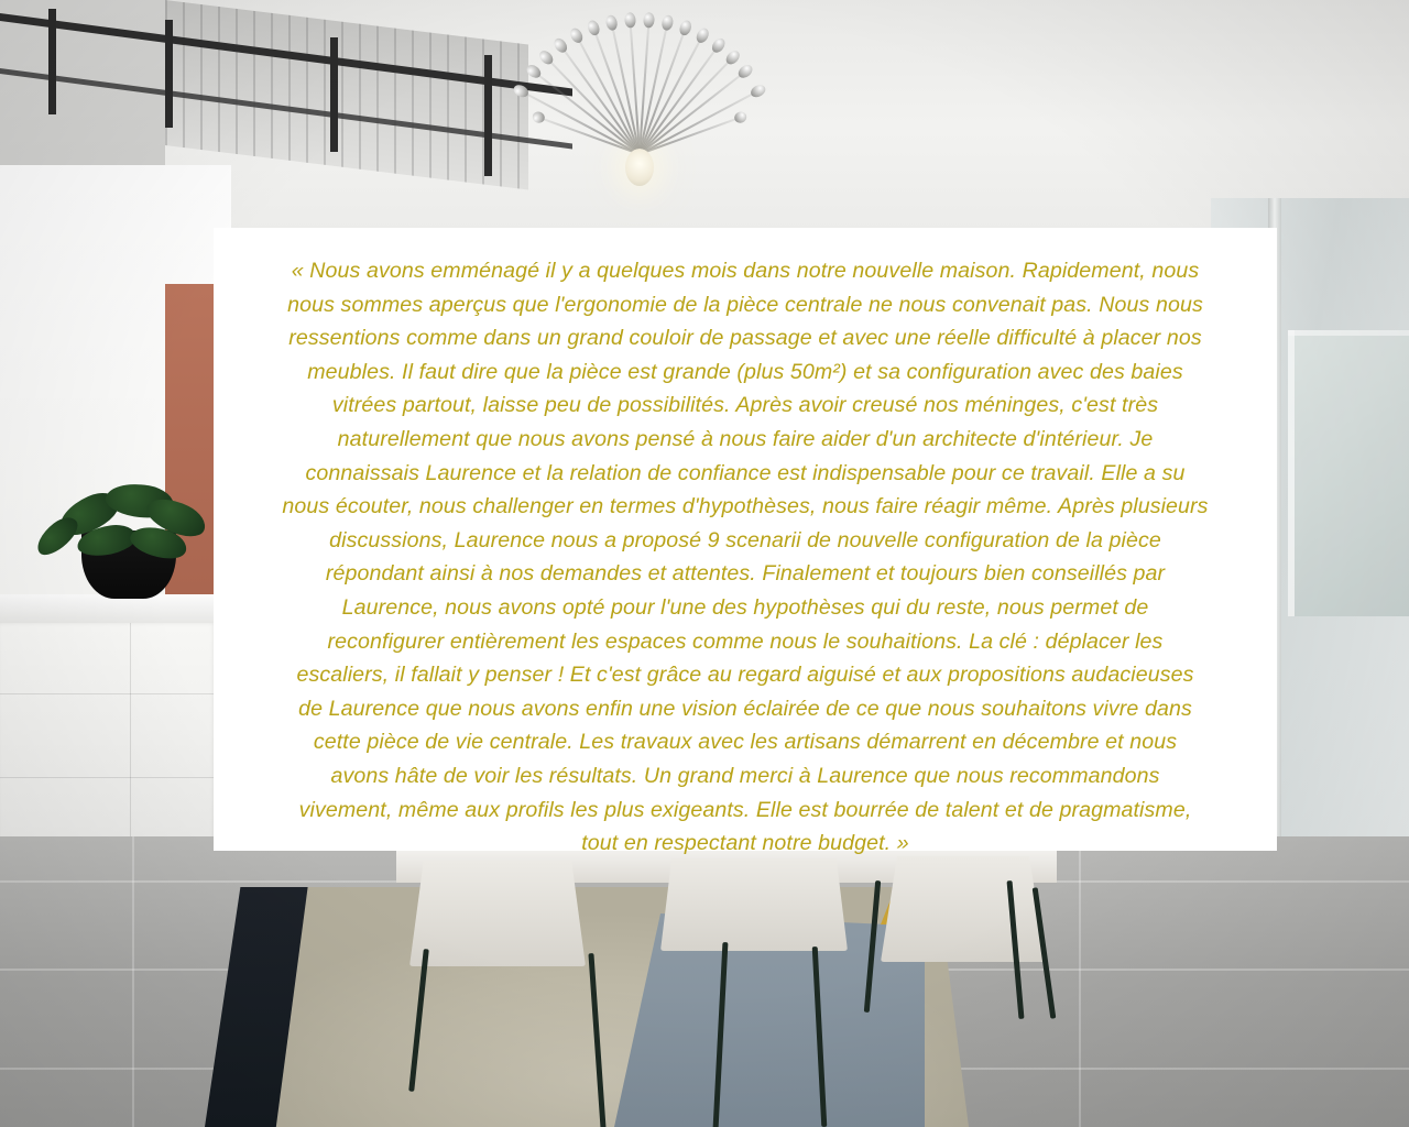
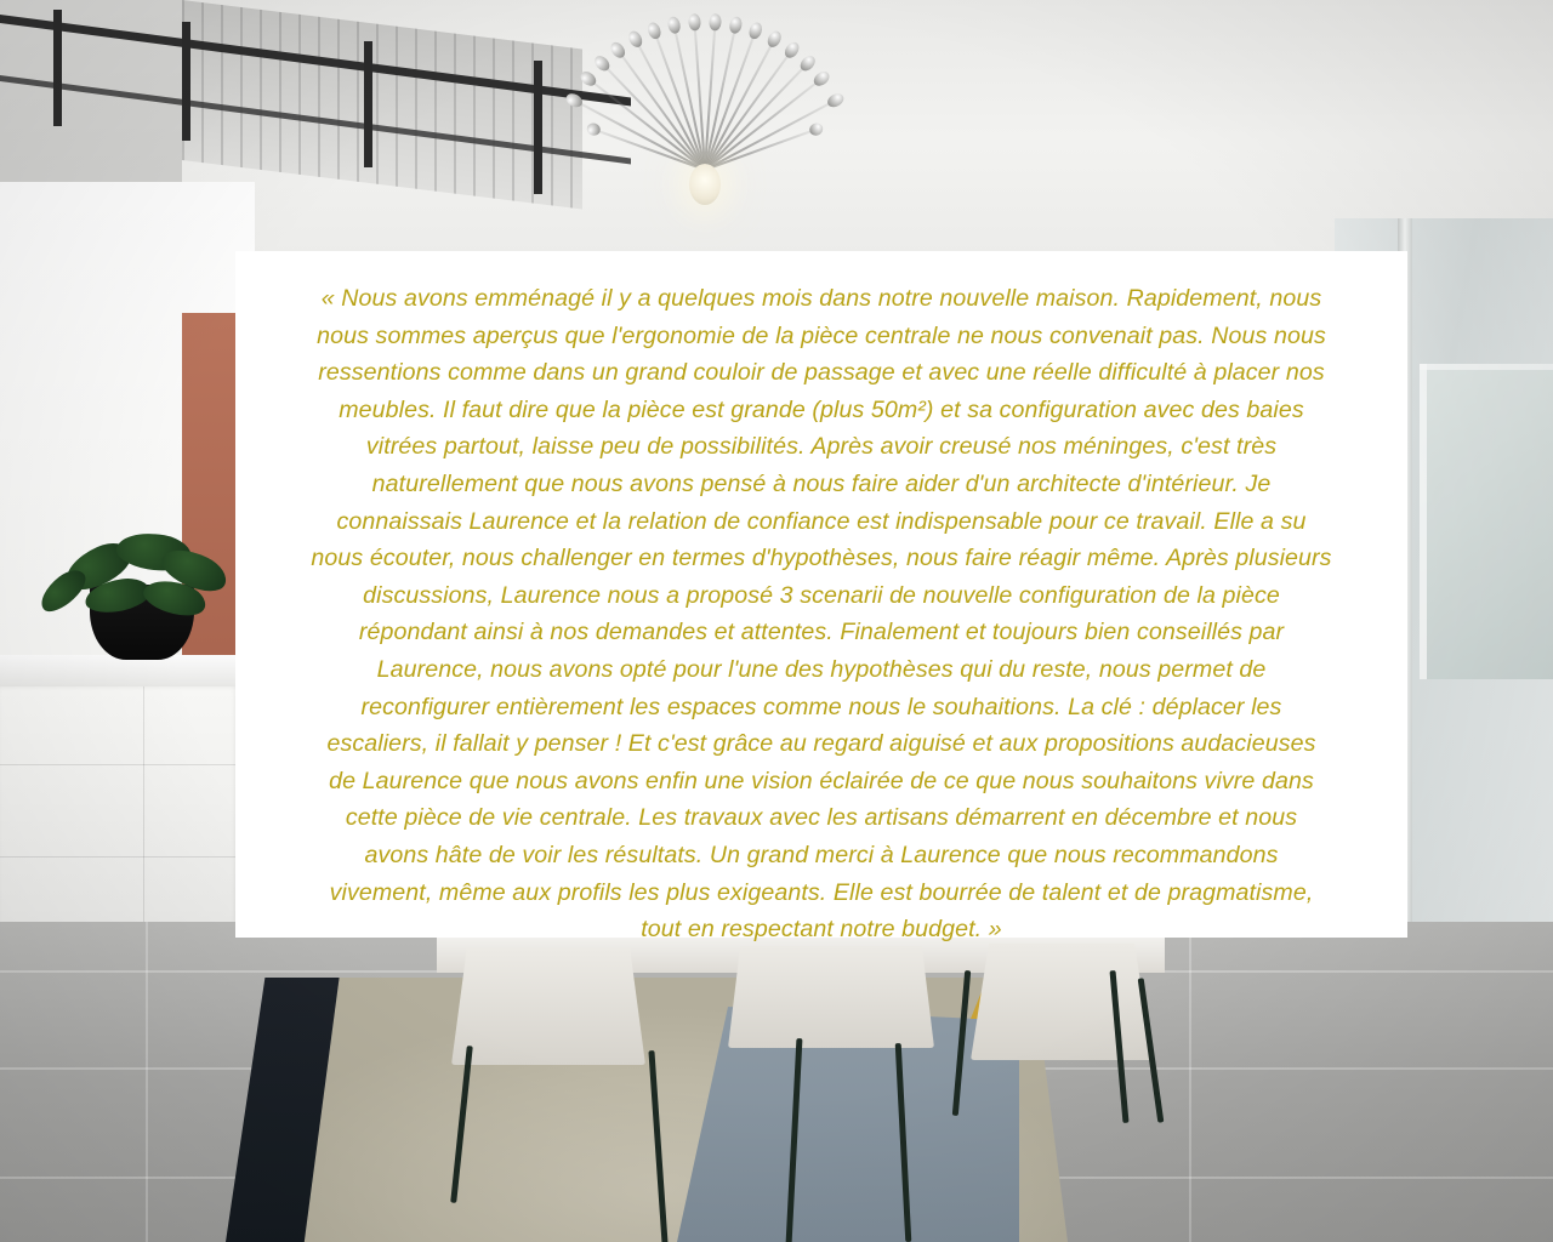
- « Nous avons emménagé il y a quelques mois dans notre nouvelle maison. Rapidement, nous nous sommes aperçus que l'ergonomie de la pièce centrale ne nous convenait pas. Nous nous ressentions comme dans un grand couloir de passage et avec une réelle difficulté à placer nos meubles. Il faut dire que la pièce est grande (plus 50m²) et sa configuration avec des baies vitrées partout, laisse peu de possibilités. Après avoir creusé nos méninges, c'est très naturellement que nous avons pensé à nous faire aider d'un architecte d'intérieur. Je connaissais Laurence et la relation de confiance est indispensable pour ce travail. Elle a su nous écouter, nous challenger en termes d'hypothèses, nous faire réagir même. Après plusieurs discussions, Laurence nous a proposé 9 scenarii de nouvelle configuration de la pièce répondant ainsi à nos demandes et attentes. Finalement et toujours bien conseillés par Laurence, nous avons opté pour l'une des hypothèses qui du reste, nous permet de reconfigurer entièrement les espaces comme nous le souhaitions. La clé : déplacer les escaliers, il fallait y penser ! Et c'est grâce au regard aiguisé et aux propositions audacieuses de Laurence que nous avons enfin une vision éclairée de ce que nous souhaitons vivre dans cette pièce de vie centrale. Les travaux avec les artisans démarrent en décembre et nous avons hâte de voir les résultats. Un grand merci à Laurence que nous recommandons vivement, même aux profils les plus exigeants. Elle est bourrée de talent et de pragmatisme, tout en respectant notre budget. »
+ « Nous avons emménagé il y a quelques mois dans notre nouvelle maison. Rapidement, nous nous sommes aperçus que l'ergonomie de la pièce centrale ne nous convenait pas. Nous nous ressentions comme dans un grand couloir de passage et avec une réelle difficulté à placer nos meubles. Il faut dire que la pièce est grande (plus 50m²) et sa configuration avec des baies vitrées partout, laisse peu de possibilités. Après avoir creusé nos méninges, c'est très naturellement que nous avons pensé à nous faire aider d'un architecte d'intérieur. Je connaissais Laurence et la relation de confiance est indispensable pour ce travail. Elle a su nous écouter, nous challenger en termes d'hypothèses, nous faire réagir même. Après plusieurs discussions, Laurence nous a proposé 3 scenarii de nouvelle configuration de la pièce répondant ainsi à nos demandes et attentes. Finalement et toujours bien conseillés par Laurence, nous avons opté pour l'une des hypothèses qui du reste, nous permet de reconfigurer entièrement les espaces comme nous le souhaitions. La clé : déplacer les escaliers, il fallait y penser ! Et c'est grâce au regard aiguisé et aux propositions audacieuses de Laurence que nous avons enfin une vision éclairée de ce que nous souhaitons vivre dans cette pièce de vie centrale. Les travaux avec les artisans démarrent en décembre et nous avons hâte de voir les résultats. Un grand merci à Laurence que nous recommandons vivement, même aux profils les plus exigeants. Elle est bourrée de talent et de pragmatisme, tout en respectant notre budget. »
